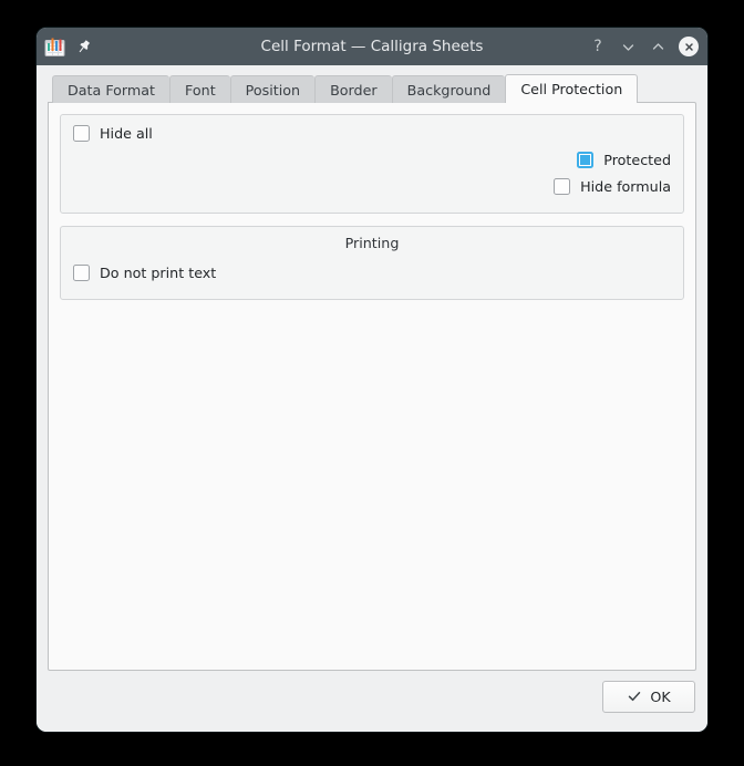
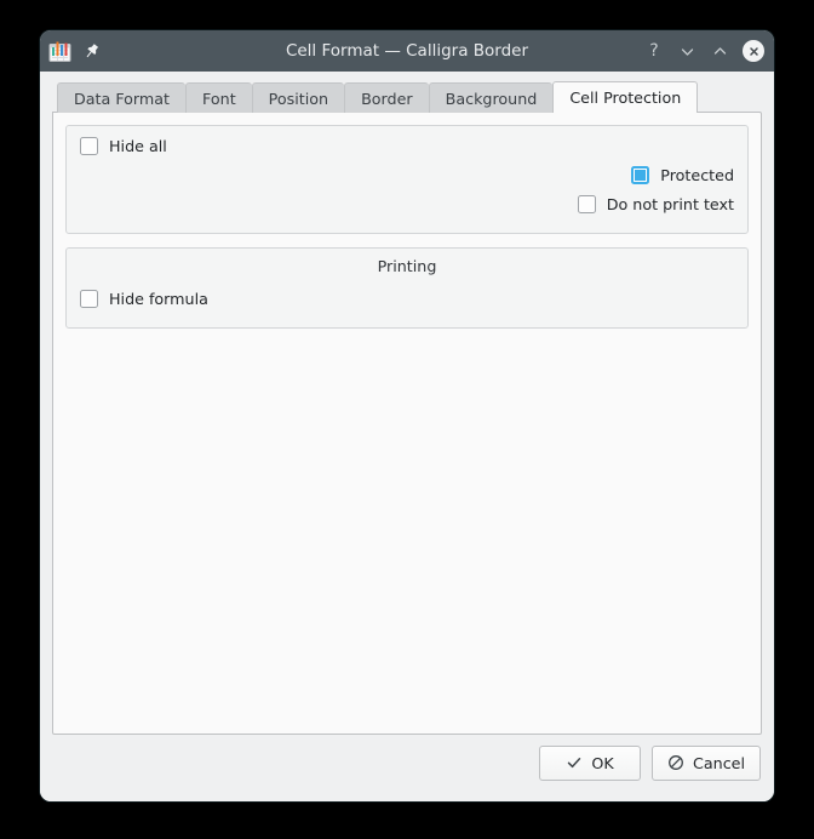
- Cell Format — Calligra Sheets
+ Cell Format — Calligra Border
  ?
  Data Format
  Font
  Position
  Border
  Background
  Cell Protection
  Hide all
  Protected
- Hide formula
+ Do not print text
  Printing
- Do not print text
+ Hide formula
  OK
+ Cancel
